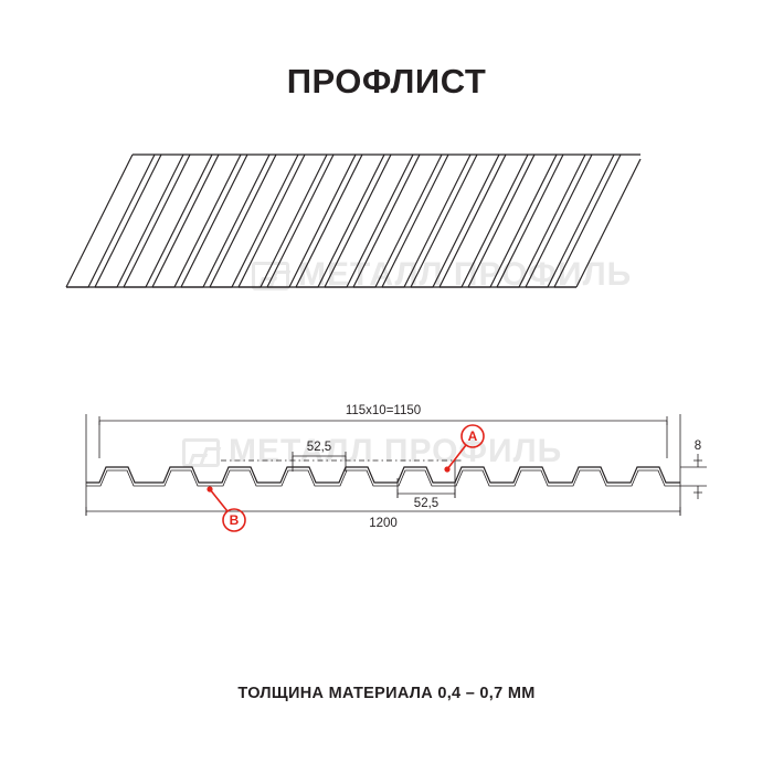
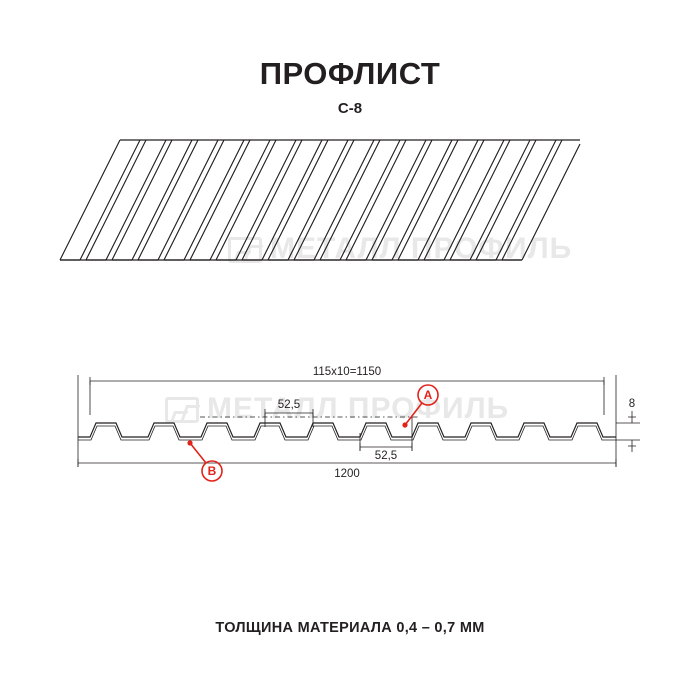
  ПРОФЛИСТ
+ С-8
  МЕЛЛ ПРОФИЛЬ
  МЕТАЛЛ ПРОФИЛЬ
  1200
  115х10=1150
  52,5
  52,5
  8
  A
  B
  ТОЛЩИНА МАТЕРИАЛА 0,4 – 0,7 ММ
